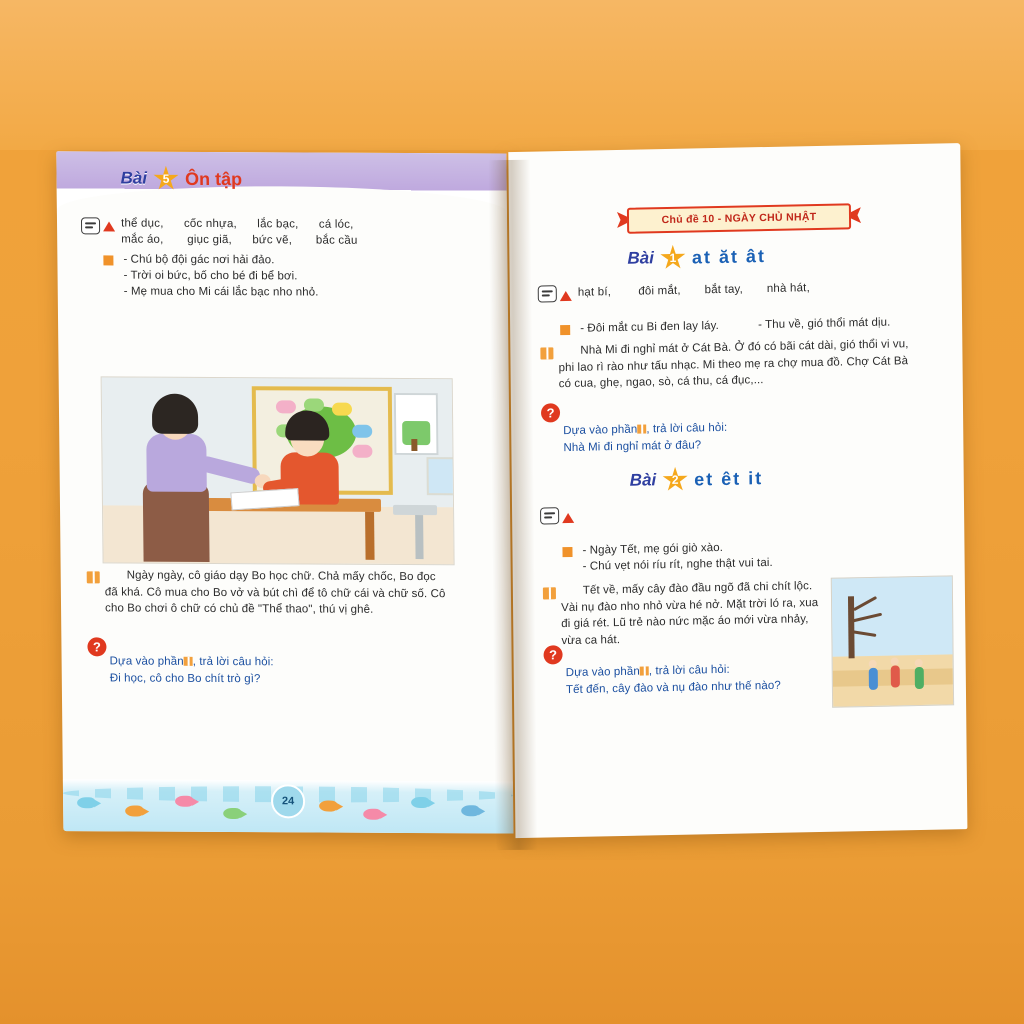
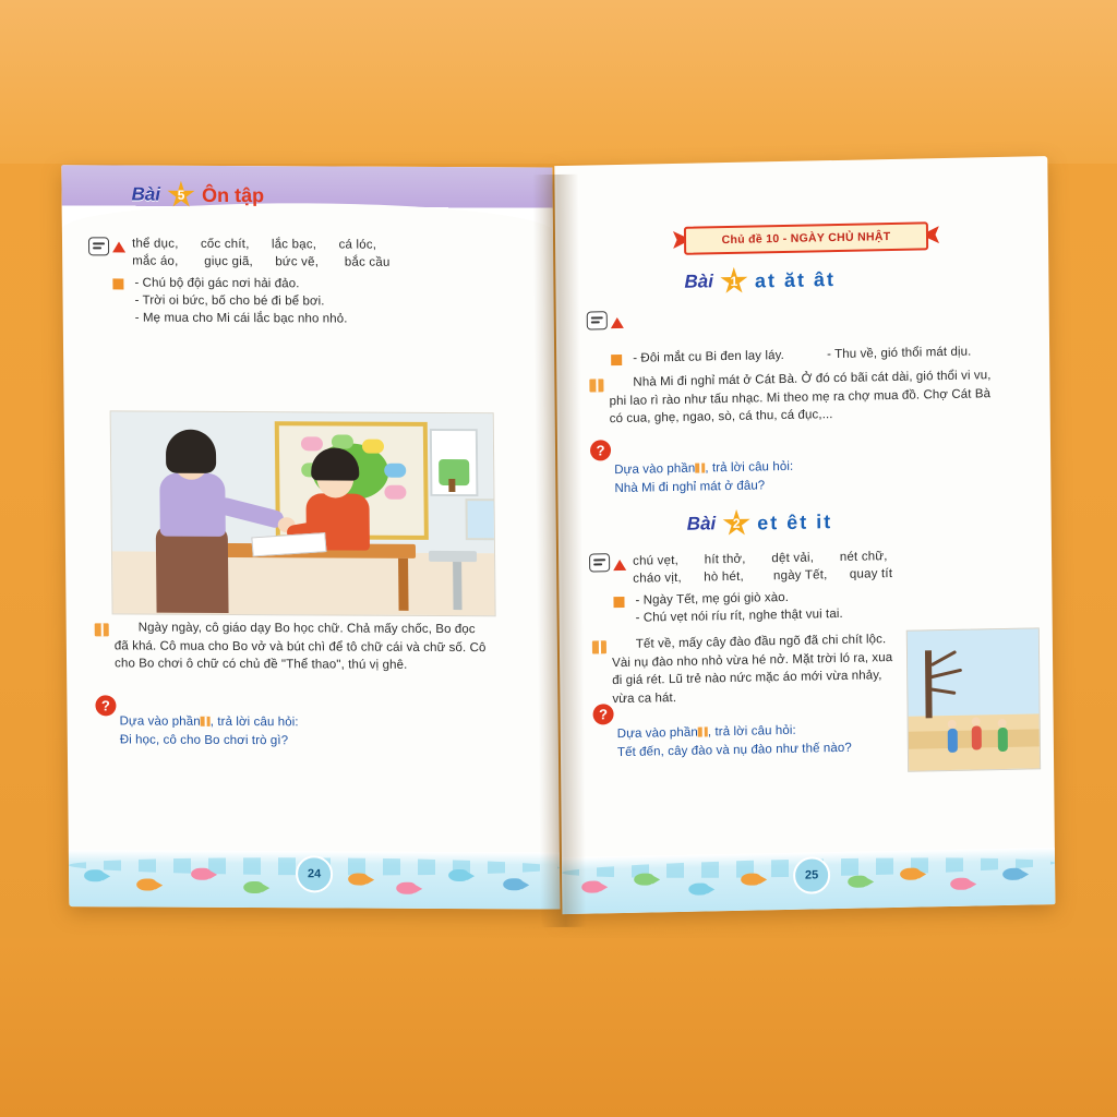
  Bài
  5
  Ôn tập
- thể dục, cốc nhựa, lắc bạc, cá lóc,
+ thể dục, cốc chít, lắc bạc, cá lóc,
  mắc áo, giục giã, bức vẽ, bắc cầu
  - Chú bộ đội gác nơi hải đảo.
  - Trời oi bức, bố cho bé đi bể bơi.
  - Mẹ mua cho Mi cái lắc bạc nho nhỏ.
  Ngày ngày, cô giáo dạy Bo học chữ. Chả mấy chốc, Bo đọc đã khá. Cô mua cho Bo vở và bút chì để tô chữ cái và chữ số. Cô cho Bo chơi ô chữ có chủ đề "Thể thao", thú vị ghê.
  ?
  Dựa vào phần , trả lời câu hỏi:
- Đi học, cô cho Bo chít trò gì?
+ Đi học, cô cho Bo chơi trò gì?
  24
  Chủ đề 10 - NGÀY CHỦ NHẬT
  Bài
  1
  at ăt ât
- hạt bí, đôi mắt, bắt tay, nhà hát,
  - Đôi mắt cu Bi đen lay láy.
  - Thu về, gió thổi mát dịu.
  Nhà Mi đi nghỉ mát ở Cát Bà. Ở đó có bãi cát dài, gió thổi vi vu, phi lao rì rào như tấu nhạc. Mi theo mẹ ra chợ mua đồ. Chợ Cát Bà có cua, ghẹ, ngao, sò, cá thu, cá đục,...
  ?
  Dựa vào phần , trả lời câu hỏi:
  Nhà Mi đi nghỉ mát ở đâu?
  Bài
  2
  et êt it
+ chú vẹt, hít thở, dệt vải, nét chữ,
+ cháo vịt, hò hét, ngày Tết, quay tít
  - Ngày Tết, mẹ gói giò xào.
  - Chú vẹt nói ríu rít, nghe thật vui tai.
  Tết về, mấy cây đào đầu ngõ đã chi chít lộc. Vài nụ đào nho nhỏ vừa hé nở. Mặt trời ló ra, xua đi giá rét. Lũ trẻ nào nức mặc áo mới vừa nhảy, vừa ca hát.
  ?
  Dựa vào phần , trả lời câu hỏi:
  Tết đến, cây đào và nụ đào như thế nào?
+ 25
